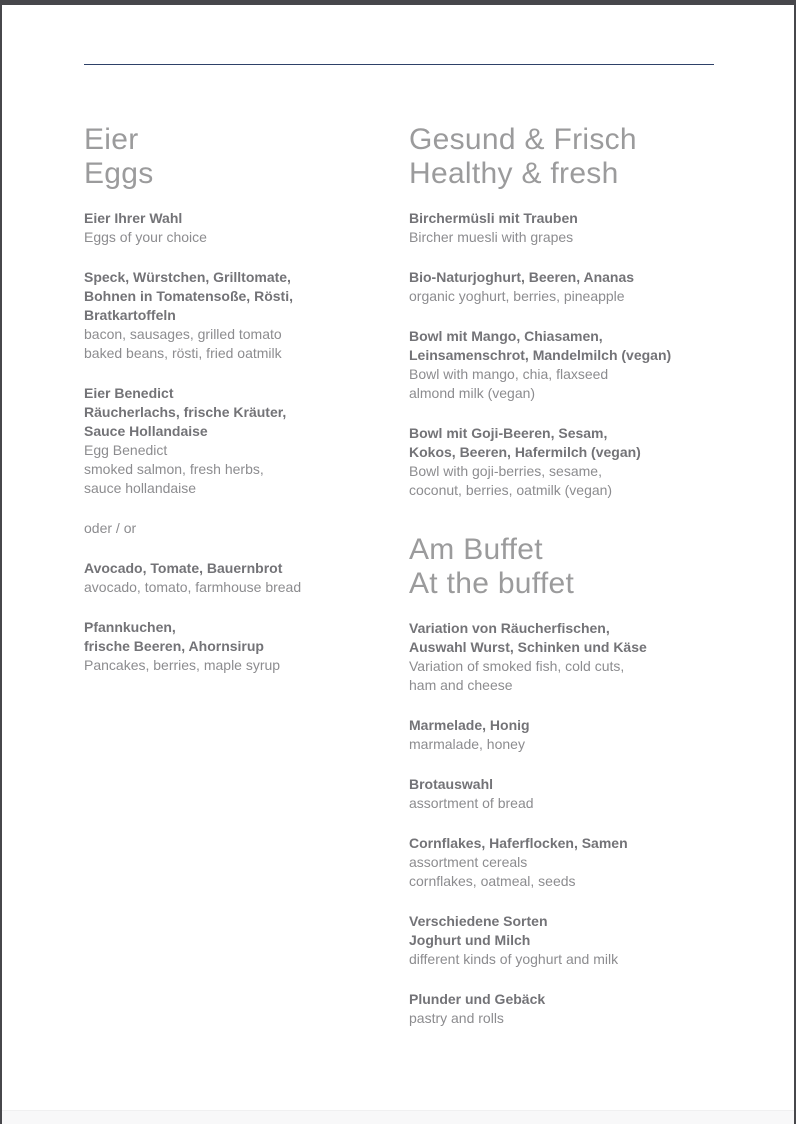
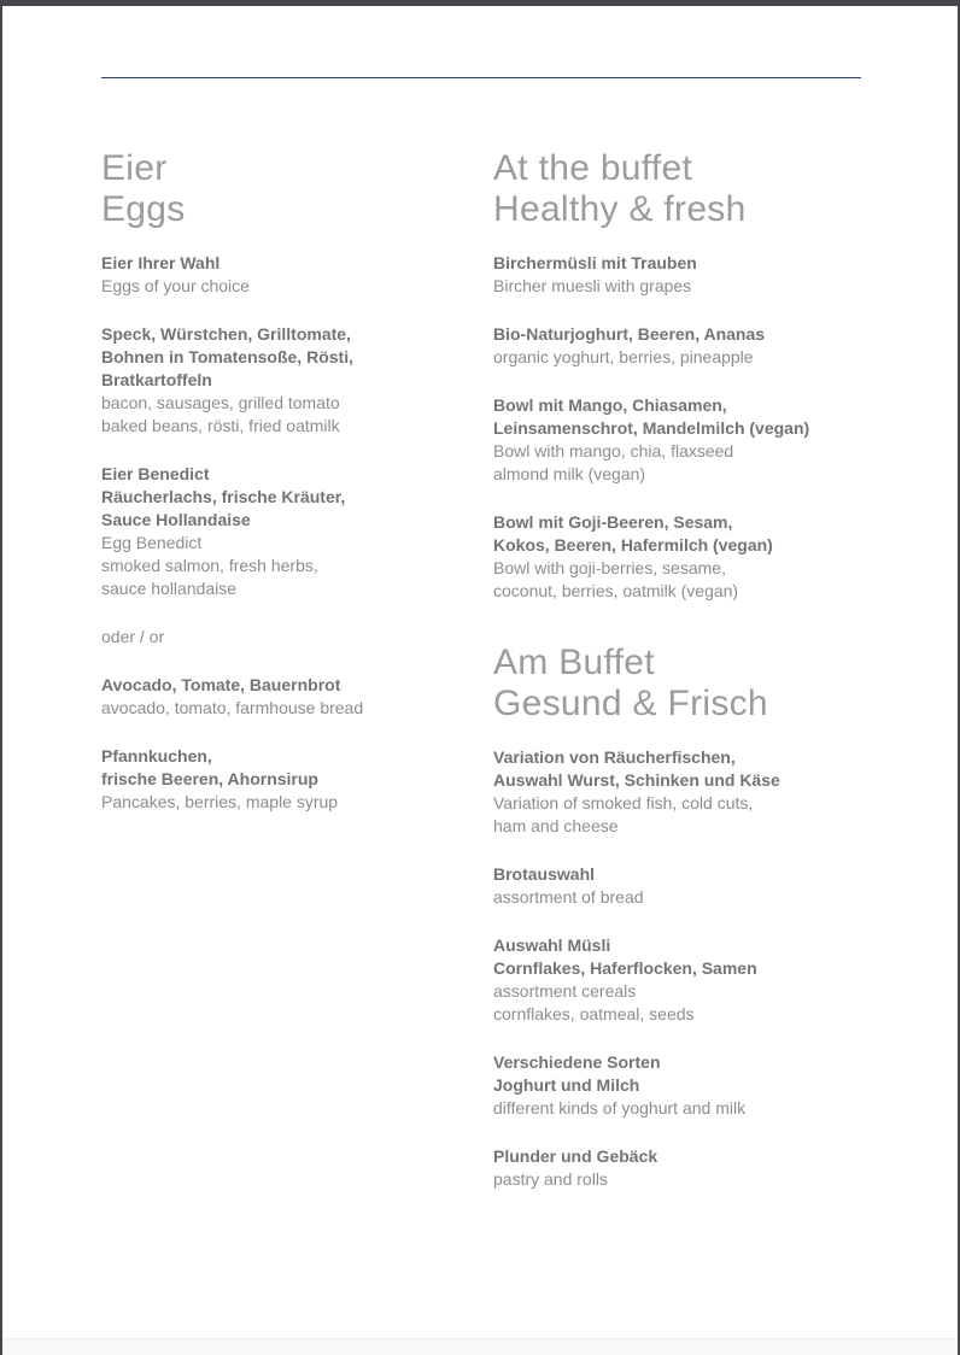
  Eier
  Eggs
  Eier Ihrer Wahl
  Eggs of your choice
  Speck, Würstchen, Grilltomate,
  Bohnen in Tomatensoße, Rösti,
  Bratkartoffeln
  bacon, sausages, grilled tomato
  baked beans, rösti, fried oatmilk
  Eier Benedict
  Räucherlachs, frische Kräuter,
  Sauce Hollandaise
  Egg Benedict
  smoked salmon, fresh herbs,
  sauce hollandaise
  oder / or
  Avocado, Tomate, Bauernbrot
  avocado, tomato, farmhouse bread
  Pfannkuchen,
  frische Beeren, Ahornsirup
  Pancakes, berries, maple syrup
- Gesund & Frisch
+ At the buffet
  Healthy & fresh
  Birchermüsli mit Trauben
  Bircher muesli with grapes
  Bio-Naturjoghurt, Beeren, Ananas
  organic yoghurt, berries, pineapple
  Bowl mit Mango, Chiasamen,
  Leinsamenschrot, Mandelmilch (vegan)
  Bowl with mango, chia, flaxseed
  almond milk (vegan)
  Bowl mit Goji-Beeren, Sesam,
  Kokos, Beeren, Hafermilch (vegan)
  Bowl with goji-berries, sesame,
  coconut, berries, oatmilk (vegan)
  Am Buffet
- At the buffet
+ Gesund & Frisch
  Variation von Räucherfischen,
  Auswahl Wurst, Schinken und Käse
  Variation of smoked fish, cold cuts,
  ham and cheese
- Marmelade, Honig
- marmalade, honey
  Brotauswahl
  assortment of bread
+ Auswahl Müsli
  Cornflakes, Haferflocken, Samen
  assortment cereals
  cornflakes, oatmeal, seeds
  Verschiedene Sorten
  Joghurt und Milch
  different kinds of yoghurt and milk
  Plunder und Gebäck
  pastry and rolls
